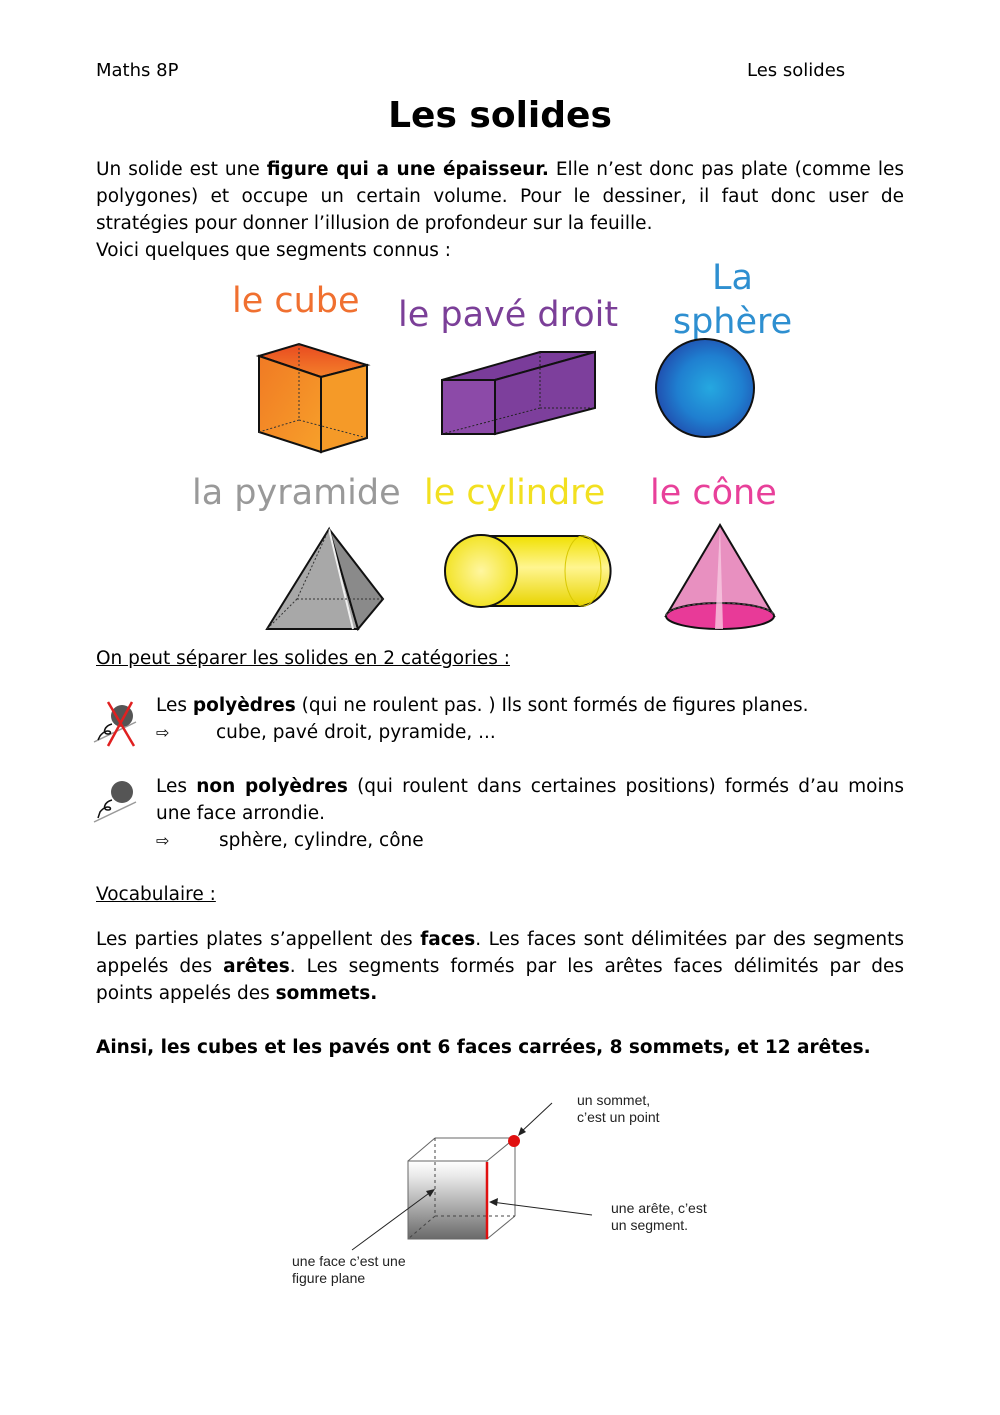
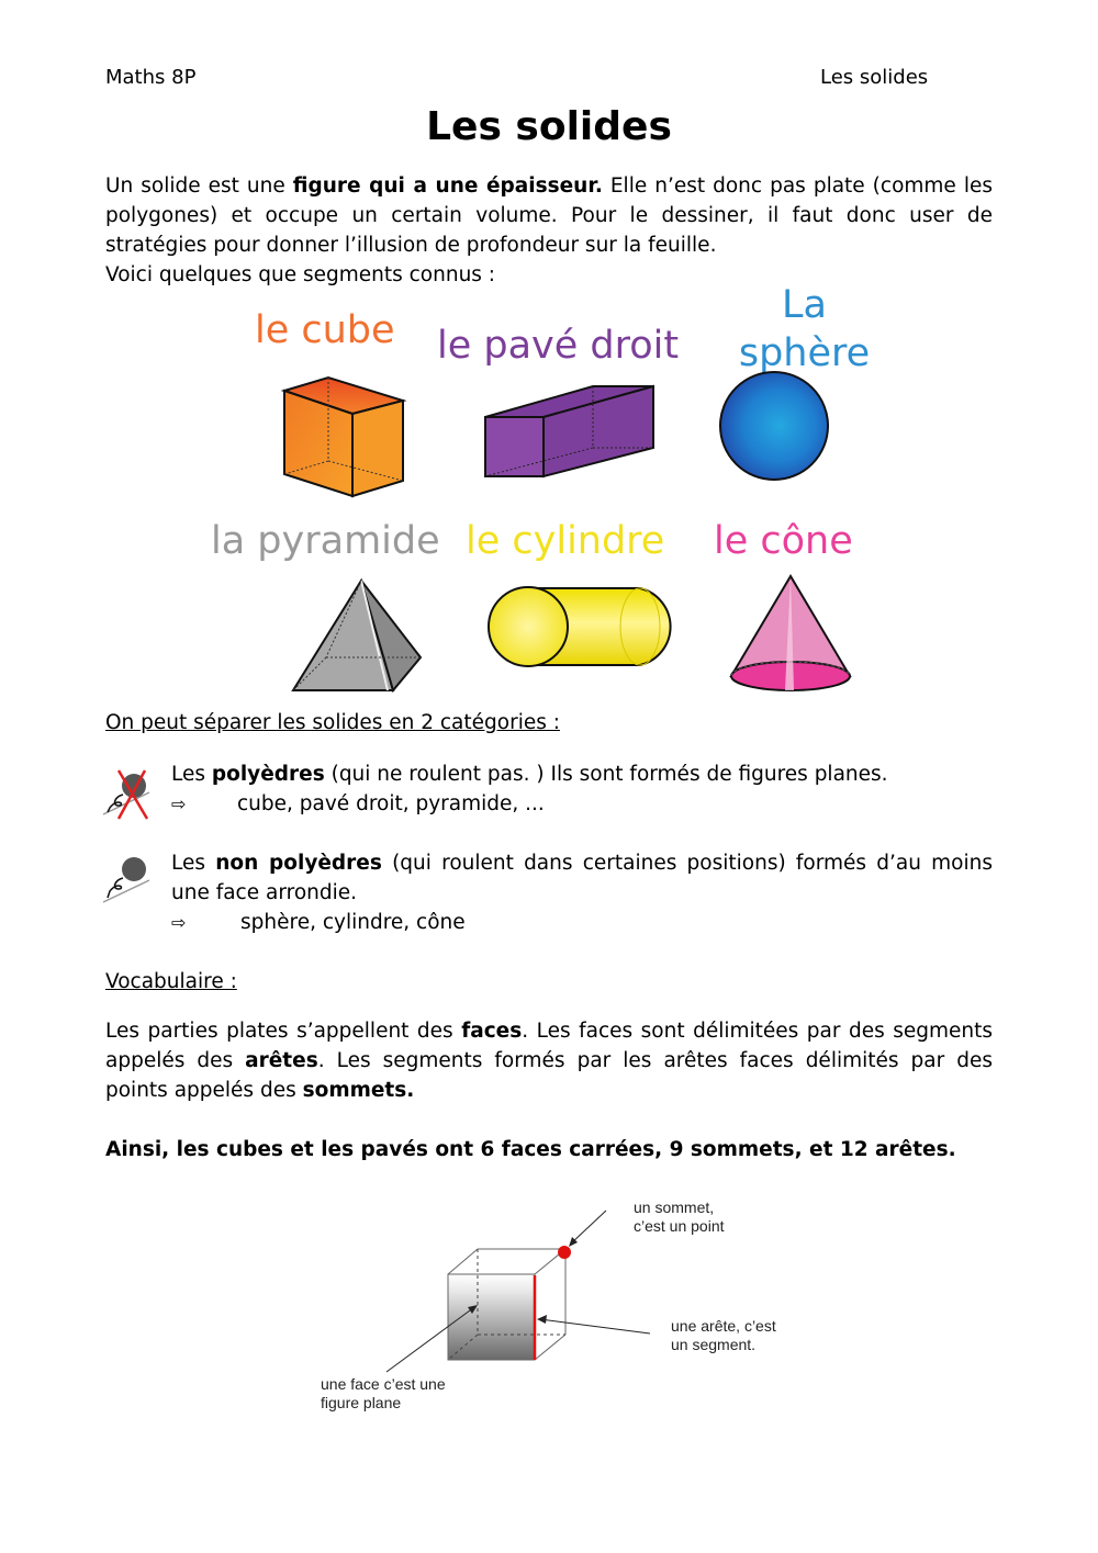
  Maths 8P
  Les solides
  Les solides
  Un solide est une figure qui a une épaisseur. Elle n’est donc pas plate (comme les polygones) et occupe un certain volume. Pour le dessiner, il faut donc user de stratégies pour donner l’illusion de profondeur sur la feuille.
  Voici quelques que segments connus :
  le cube
  le pavé droit
  La
  sphère
  la pyramide
  le cylindre
  le cône
  On peut séparer les solides en 2 catégories :
  Les polyèdres (qui ne roulent pas. ) Ils sont formés de figures planes.
  ⇨ cube, pavé droit, pyramide, ...
  Les non polyèdres (qui roulent dans certaines positions) formés d’au moins une face arrondie.
  ⇨ sphère, cylindre, cône
  Vocabulaire :
  Les parties plates s’appellent des faces. Les faces sont délimitées par des segments appelés des arêtes. Les segments formés par les arêtes faces délimités par des points appelés des sommets.
- Ainsi, les cubes et les pavés ont 6 faces carrées, 8 sommets, et 12 arêtes.
+ Ainsi, les cubes et les pavés ont 6 faces carrées, 9 sommets, et 12 arêtes.
  un sommet,
  c’est un point
  une arête, c’est
  un segment.
  une face c’est une
  figure plane
